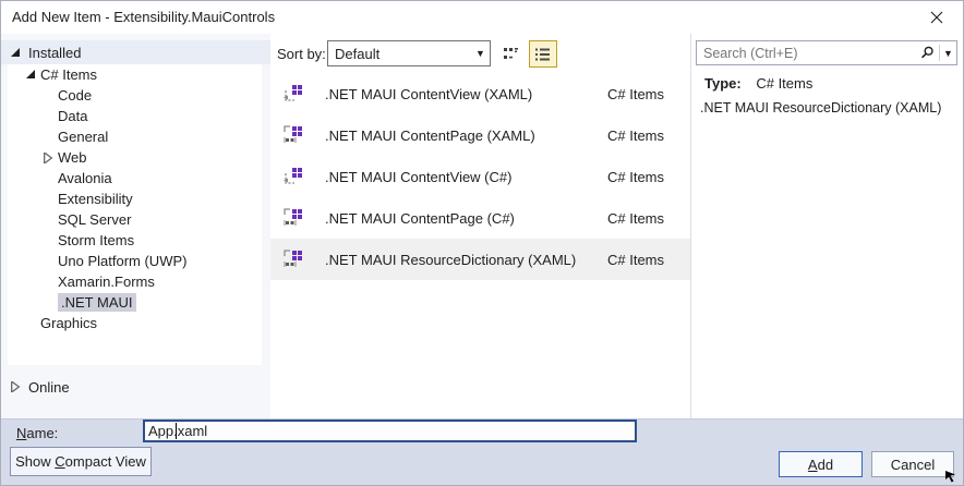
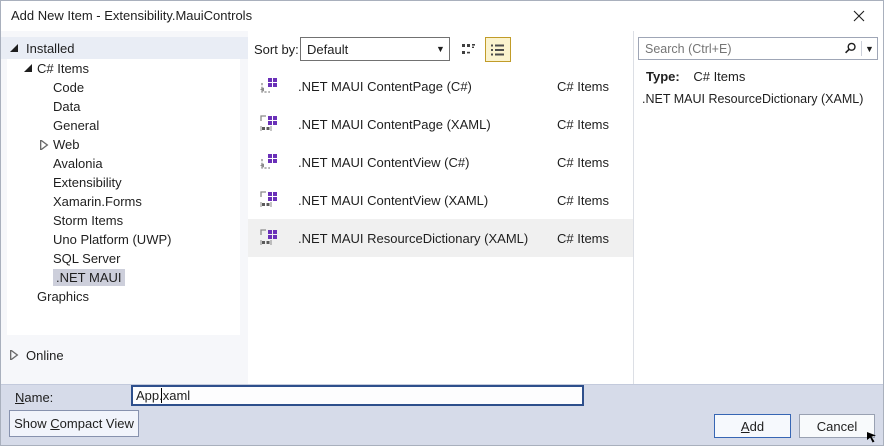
  Add New Item - Extensibility.MauiControls
  Installed
  C# Items
  Code
  Data
  General
  Web
  Avalonia
  Extensibility
- SQL Server
+ Xamarin.Forms
  Storm Items
  Uno Platform (UWP)
- Xamarin.Forms
+ SQL Server
  .NET MAUI
  Graphics
  Online
  Sort by:
  Default
  ▼
- .NET MAUI ContentView (XAML)
+ .NET MAUI ContentPage (C#)
  C# Items
  .NET MAUI ContentPage (XAML)
  C# Items
  .NET MAUI ContentView (C#)
  C# Items
- .NET MAUI ContentPage (C#)
+ .NET MAUI ContentView (XAML)
  C# Items
  .NET MAUI ResourceDictionary (XAML)
  C# Items
  Search (Ctrl+E)
  ▼
  Type: C# Items
  .NET MAUI ResourceDictionary (XAML)
  Name:
  Appxaml
  Show Compact View
  Add
  Cancel
